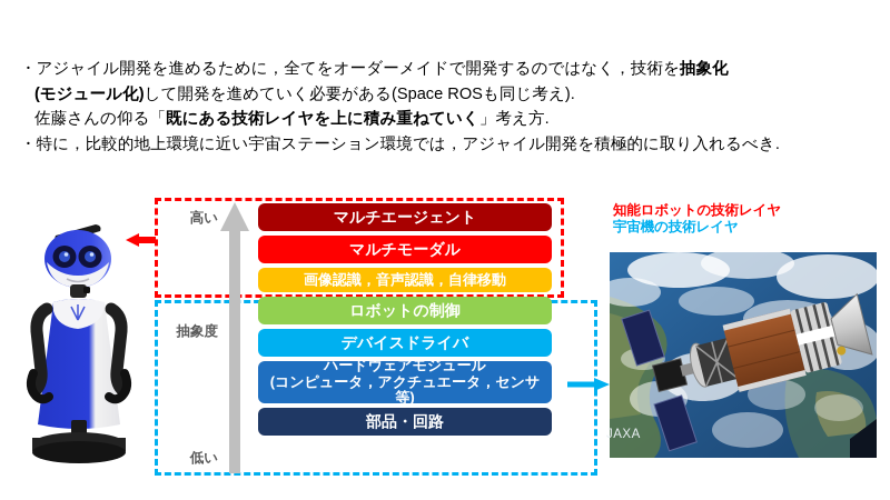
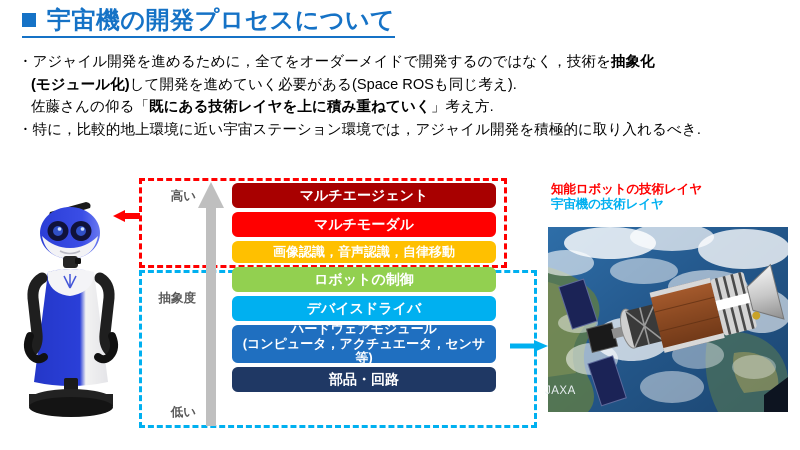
+ 宇宙機の開発プロセスについて
  ・アジャイル開発を進めるために，全てをオーダーメイドで開発するのではなく，技術を抽象化
  (モジュール化)して開発を進めていく必要がある(Space ROSも同じ考え).
  佐藤さんの仰る「既にある技術レイヤを上に積み重ねていく」考え方.
  ・特に，比較的地上環境に近い宇宙ステーション環境では，アジャイル開発を積極的に取り入れるべき.
  高い
  抽象度
  低い
  マルチエージェント
  マルチモーダル
  画像認識，音声認識，自律移動
  ロボットの制御
  デバイスドライバ
  ハードウェアモジュール
  (コンピュータ，アクチュエータ，センサ等)
  部品・回路
  知能ロボットの技術レイヤ
  宇宙機の技術レイヤ
  JAXA
